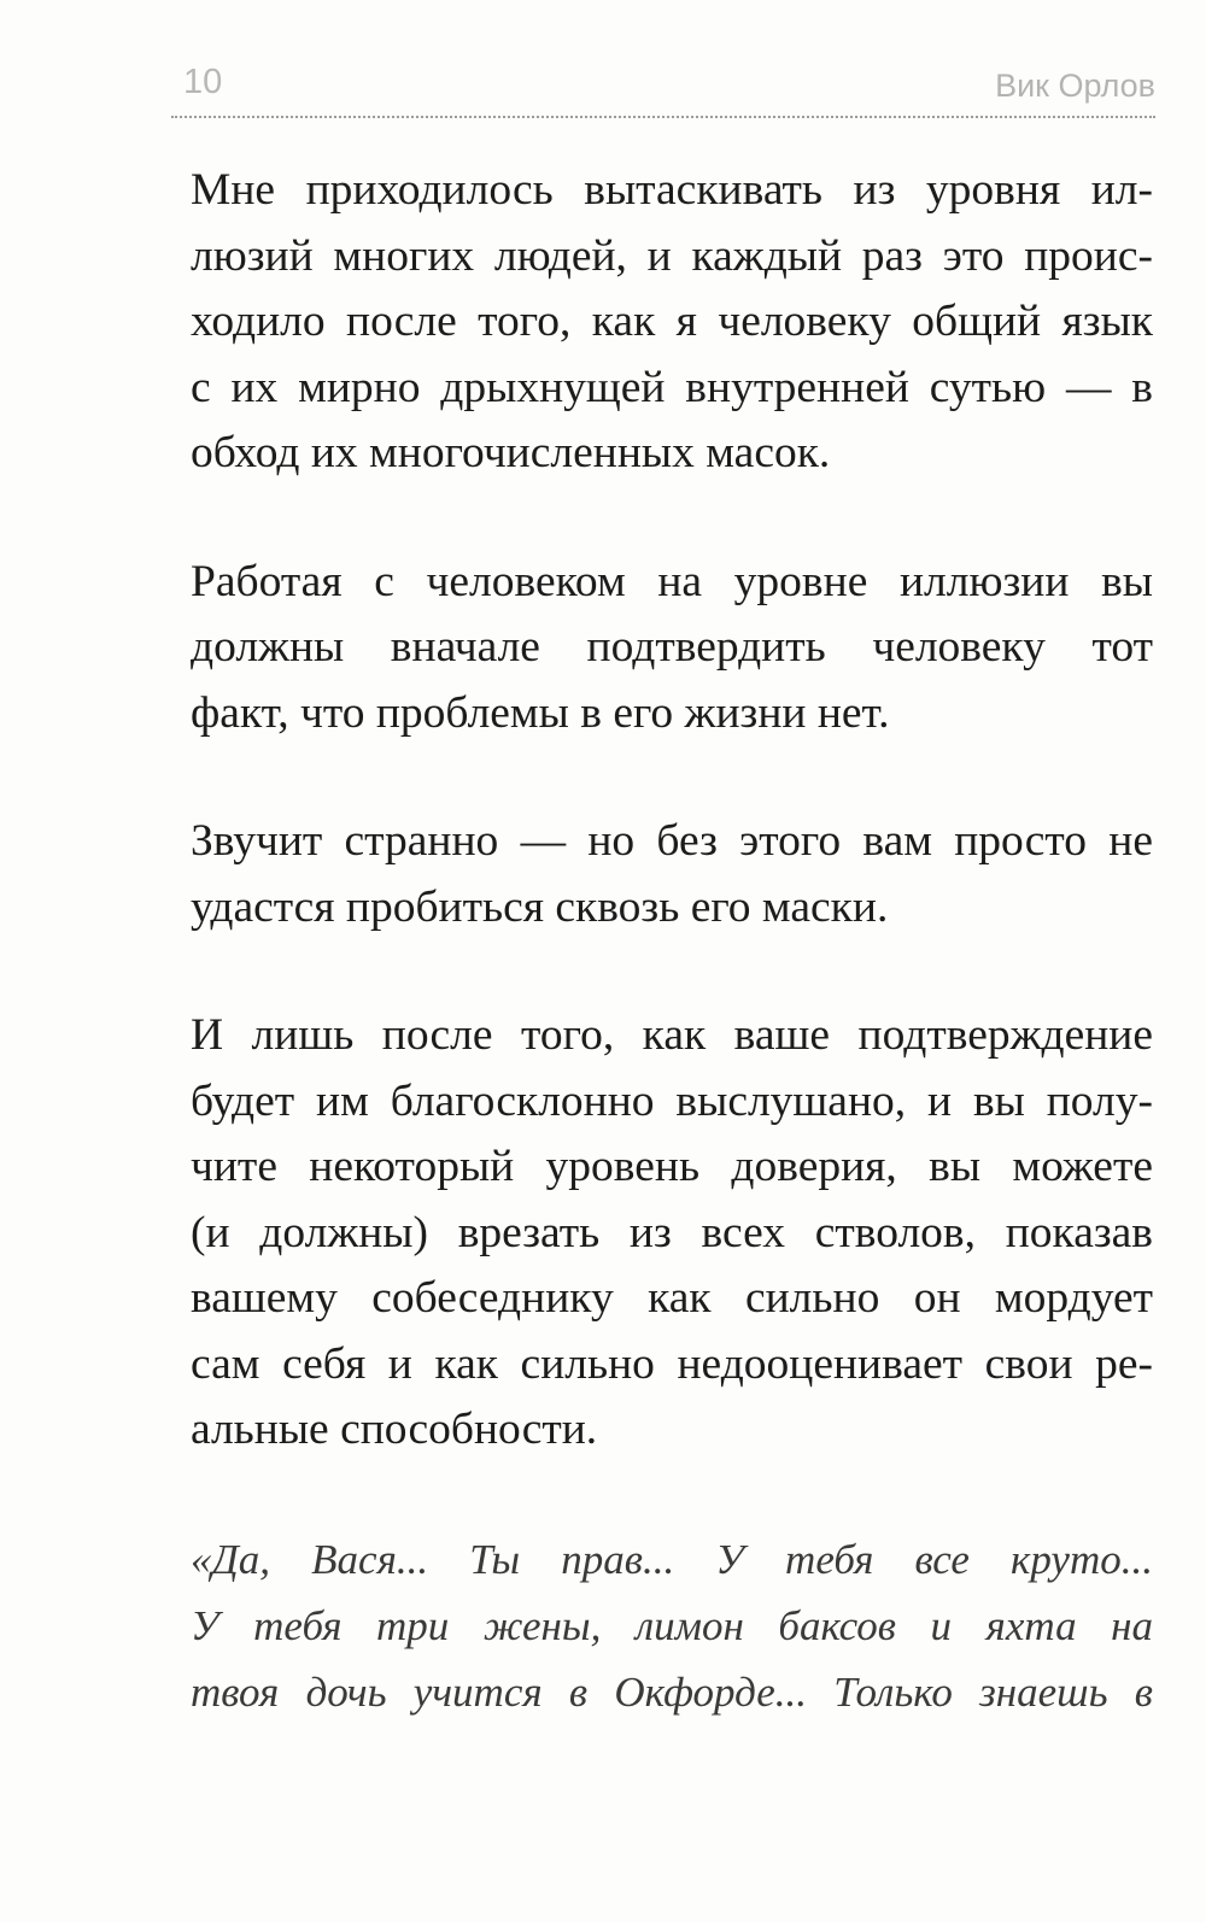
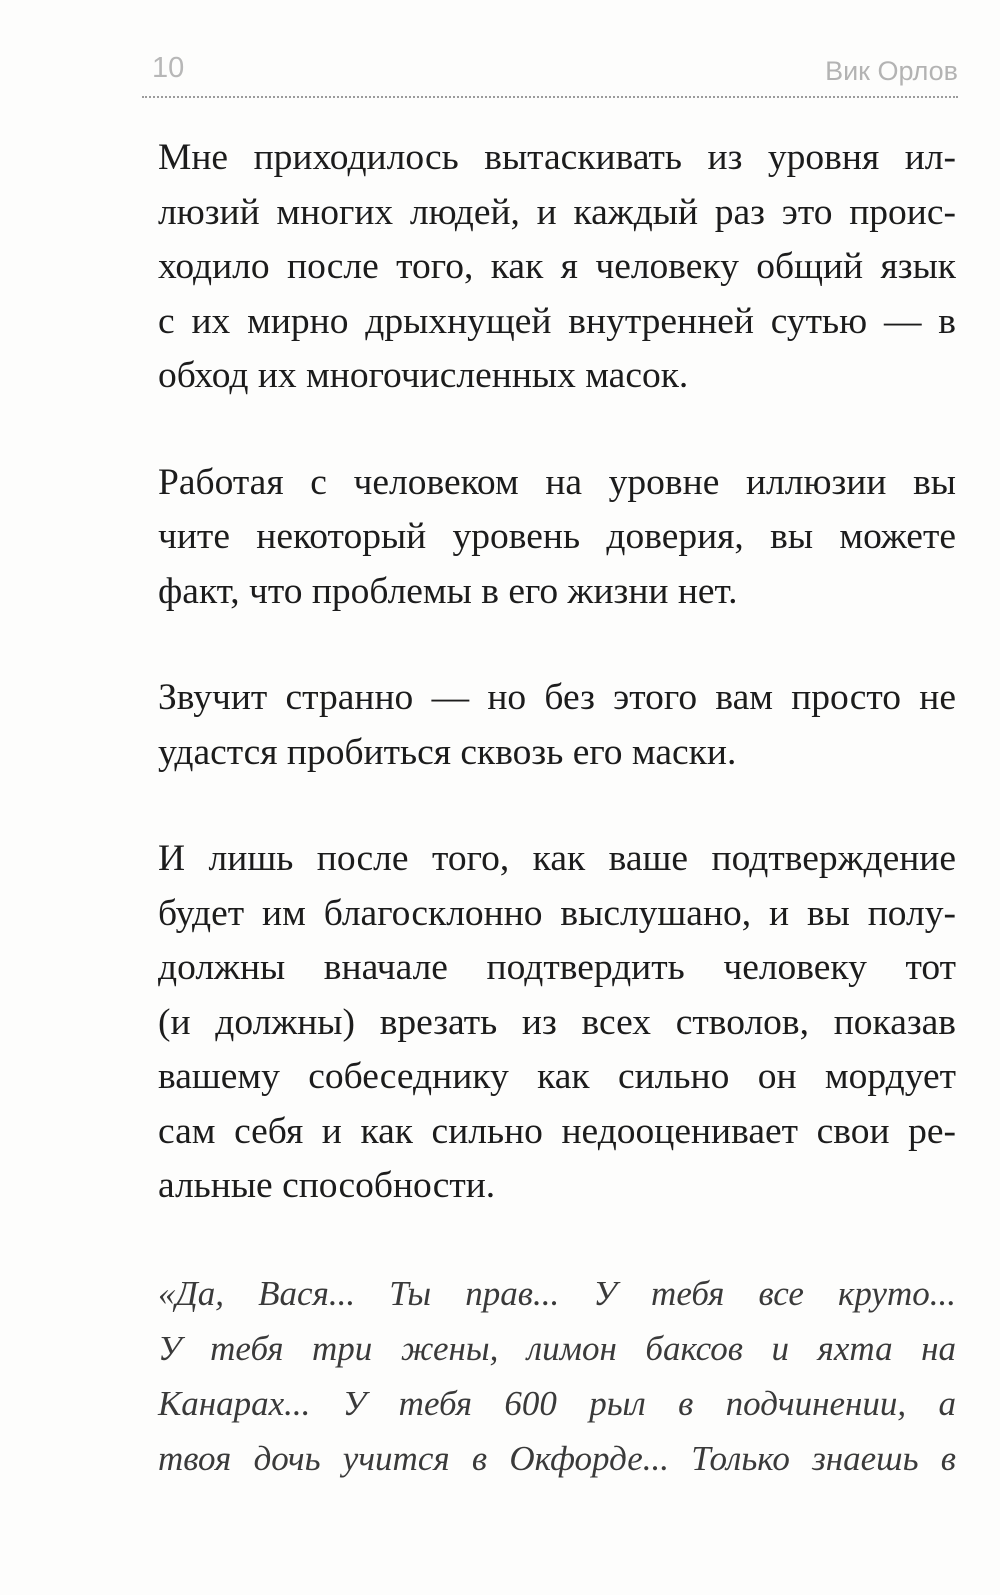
  10
  Вик Орлов
  Мне приходилось вытаскивать из уровня ил-
  люзий многих людей, и каждый раз это проис-
  ходило после того, как я человеку общий язык
  с их мирно дрыхнущей внутренней сутью — в
  обход их многочисленных масок.
  Работая с человеком на уровне иллюзии вы
- должны вначале подтвердить человеку тот
+ чите некоторый уровень доверия, вы можете
  факт, что проблемы в его жизни нет.
  Звучит странно — но без этого вам просто не
  удастся пробиться сквозь его маски.
  И лишь после того, как ваше подтверждение
  будет им благосклонно выслушано, и вы полу-
- чите некоторый уровень доверия, вы можете
+ должны вначале подтвердить человеку тот
  (и должны) врезать из всех стволов, показав
  вашему собеседнику как сильно он мордует
  сам себя и как сильно недооценивает свои ре-
  альные способности.
  «Да, Вася... Ты прав... У тебя все круто...
  У тебя три жены, лимон баксов и яхта на
+ Канарах... У тебя 600 рыл в подчинении, а
  твоя дочь учится в Окфорде... Только знаешь в
